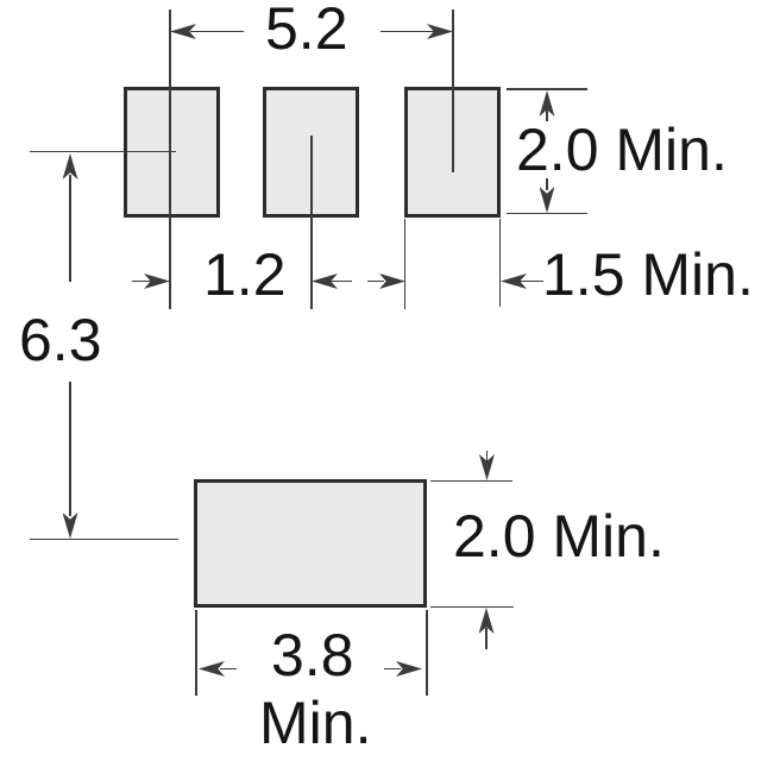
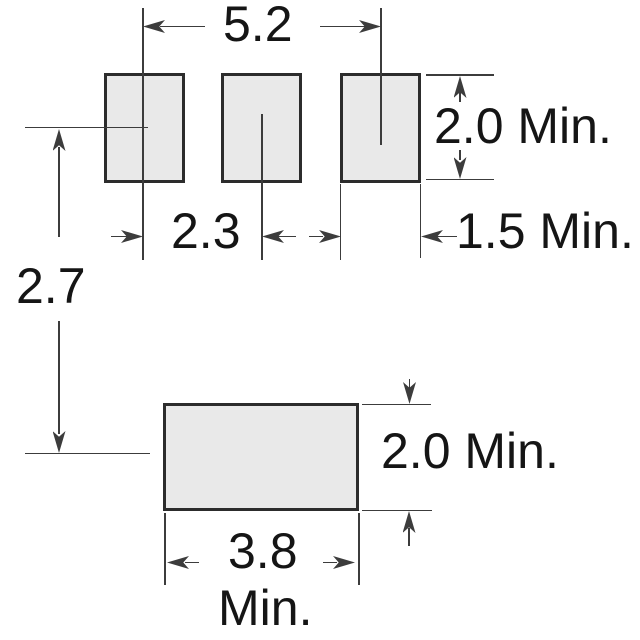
  5.2
  2.0 Min.
- 1.2
+ 2.3
  1.5 Min.
- 6.3
+ 2.7
  2.0 Min.
  3.8
  Min.
